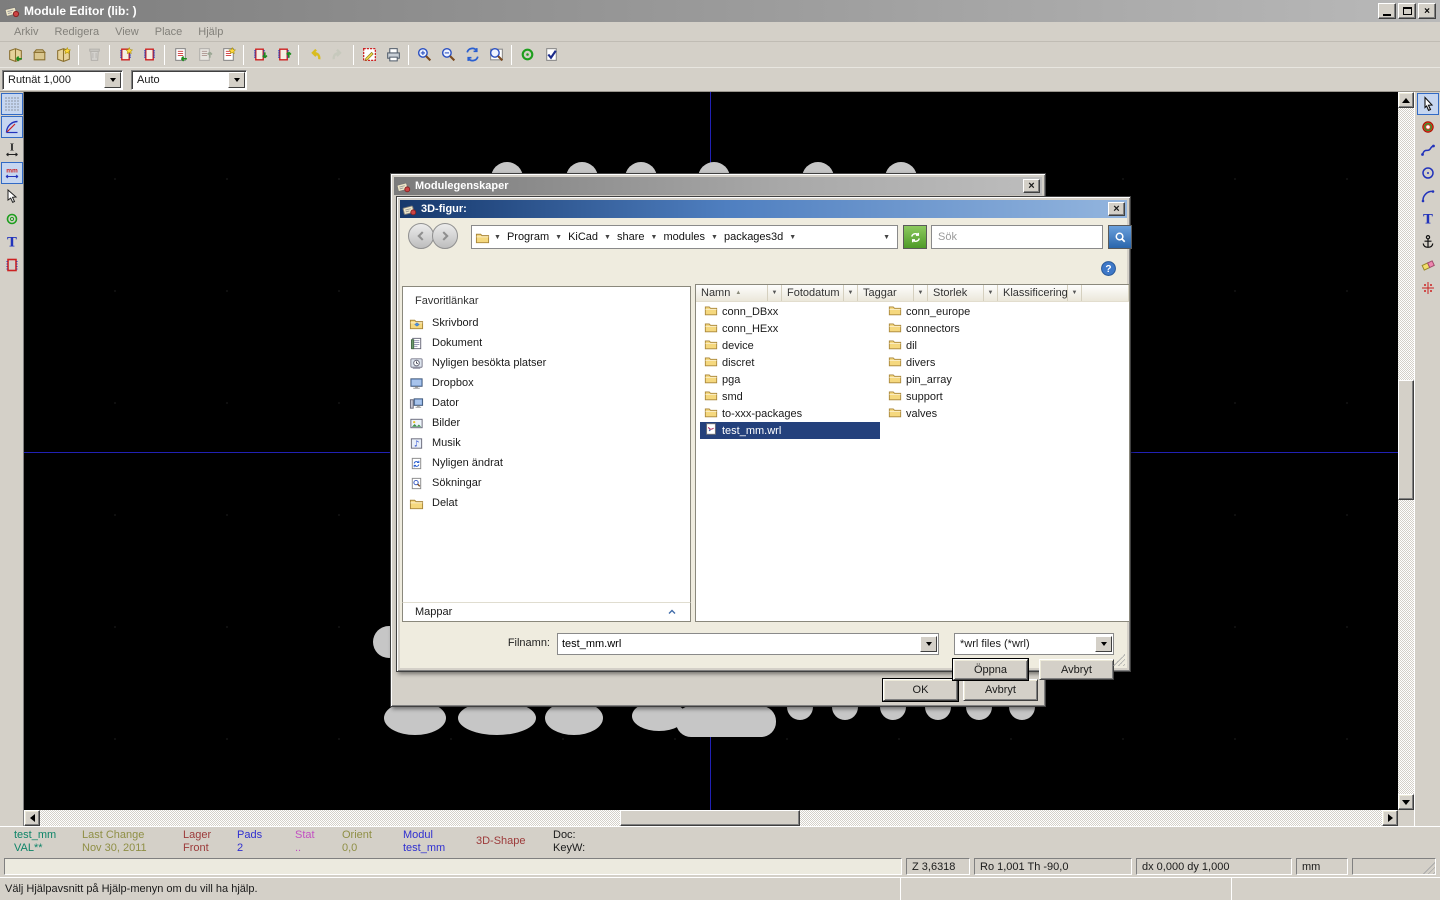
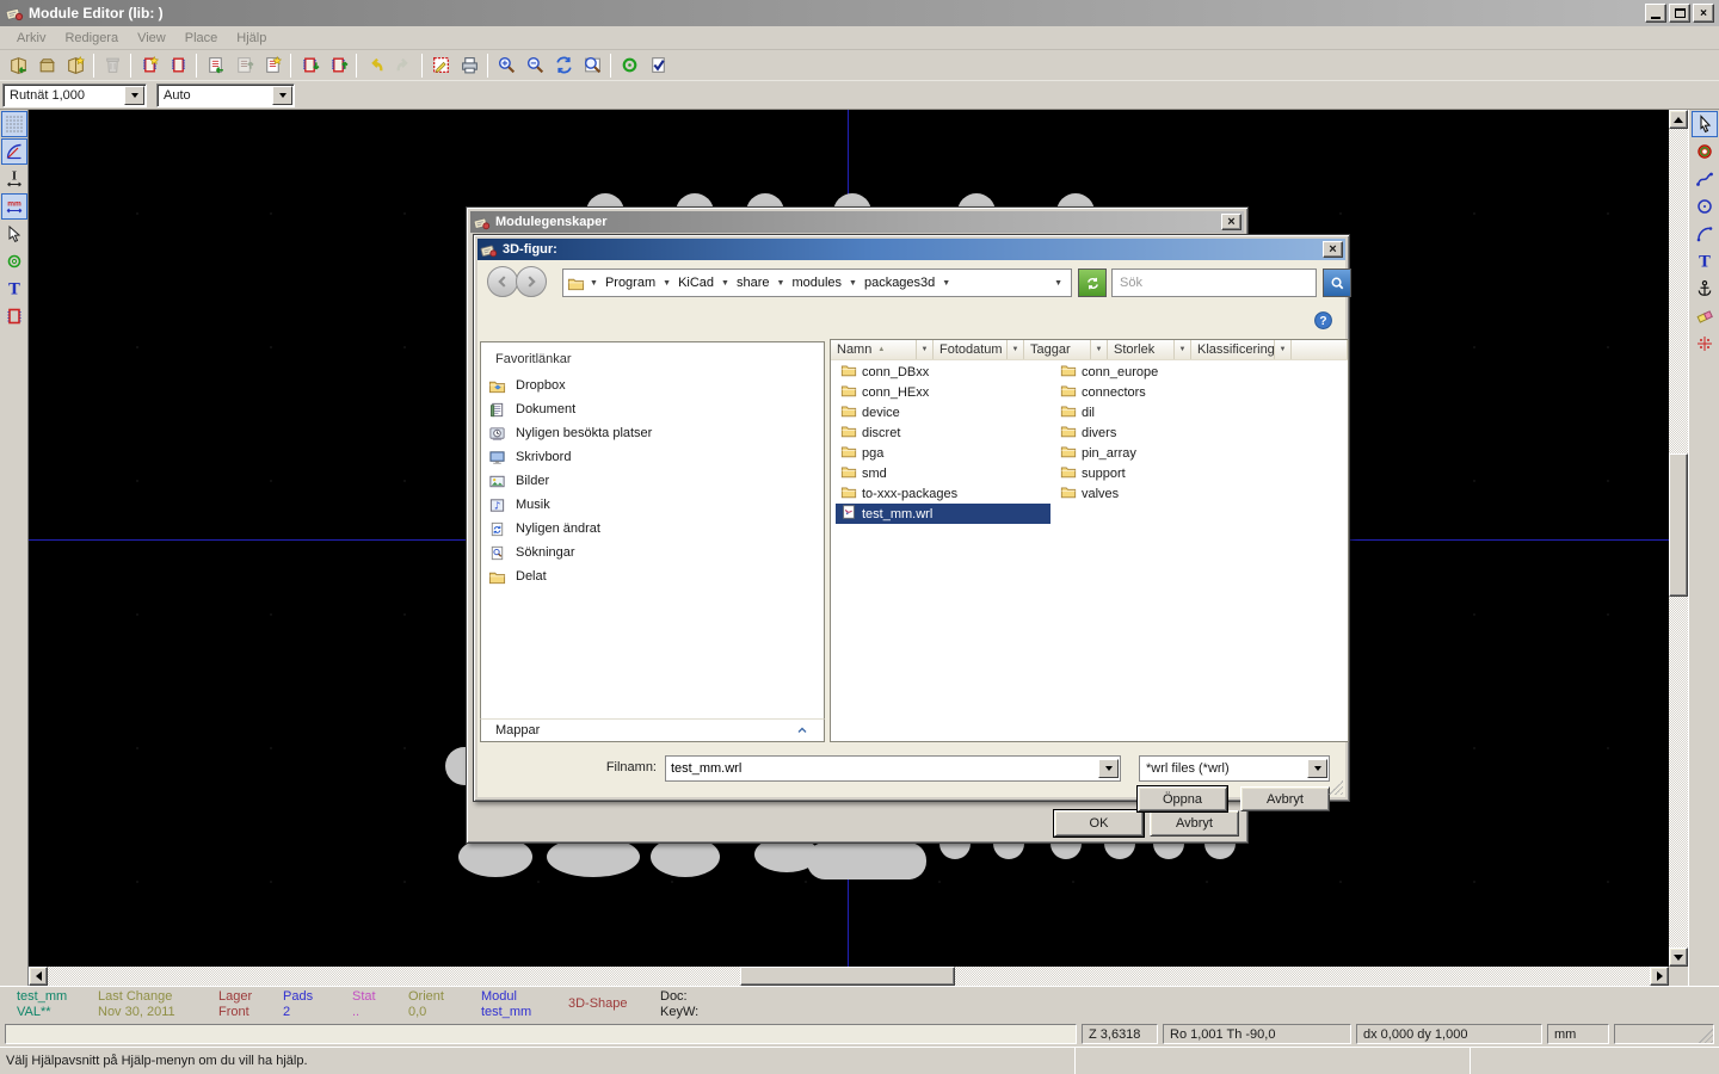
  Module Editor (lib: )
  ×
  Arkiv
  Redigera
  View
  Place
  Hjälp
  Rutnät 1,000
  Auto
  I
  T
  T
  Modulegenskaper
  ×
  OK
  Avbryt
  3D-figur:
  ×
  Program
  KiCad
  share
  modules
  packages3d
  Sök
  ?
  Favoritlänkar
- Skrivbord
+ Dropbox
  Dokument
  Nyligen besökta platser
- Dropbox
+ Skrivbord
- Dator
  Bilder
  ♪
  Musik
  Nyligen ändrat
  Sökningar
  Delat
  Mappar
  Namn
  Fotodatum
  Taggar
  Storlek
  Klassificering
  conn_DBxx
  conn_HExx
  device
  discret
  pga
  smd
  to-xxx-packages
  test_mm.wrl
  conn_europe
  connectors
  dil
  divers
  pin_array
  support
  valves
  Filnamn:
  test_mm.wrl
  *wrl files (*wrl)
  Öppna
  Avbryt
  test_mm
  VAL**
  Last Change
  Nov 30, 2011
  Lager
  Front
  Pads
  2
  Stat
  ..
  Orient
  0,0
  Modul
  test_mm
  3D-Shape
  Doc:
  KeyW:
  Z 3,6318
  Ro 1,001 Th -90,0
  dx 0,000 dy 1,000
  mm
  Välj Hjälpavsnitt på Hjälp-menyn om du vill ha hjälp.
